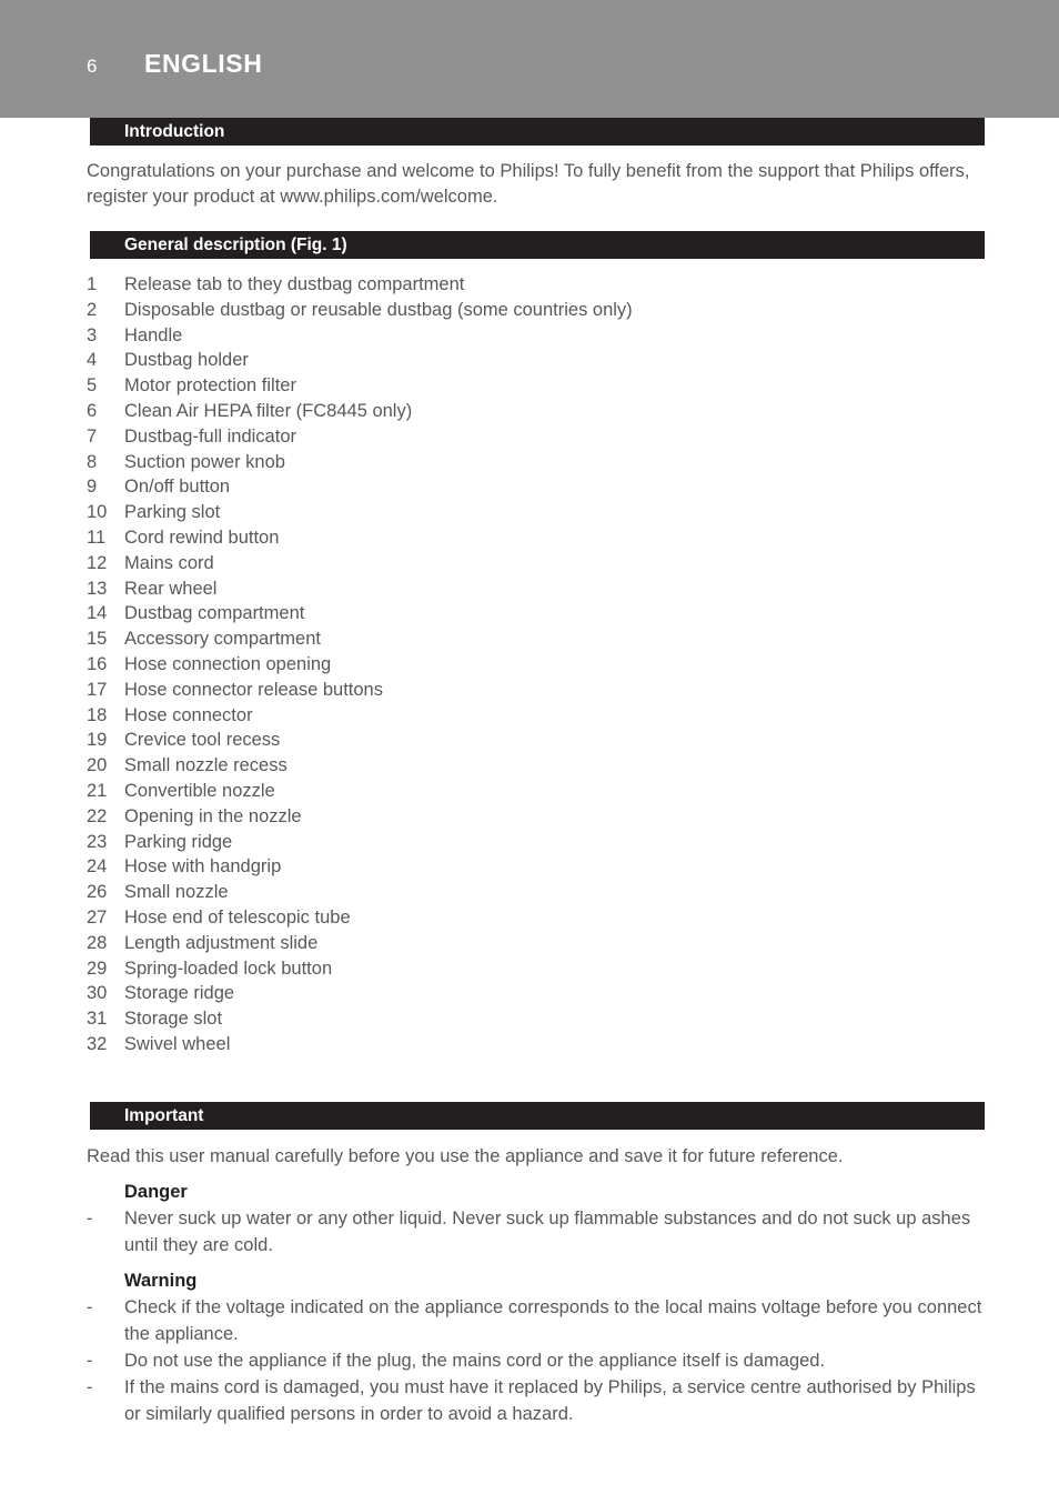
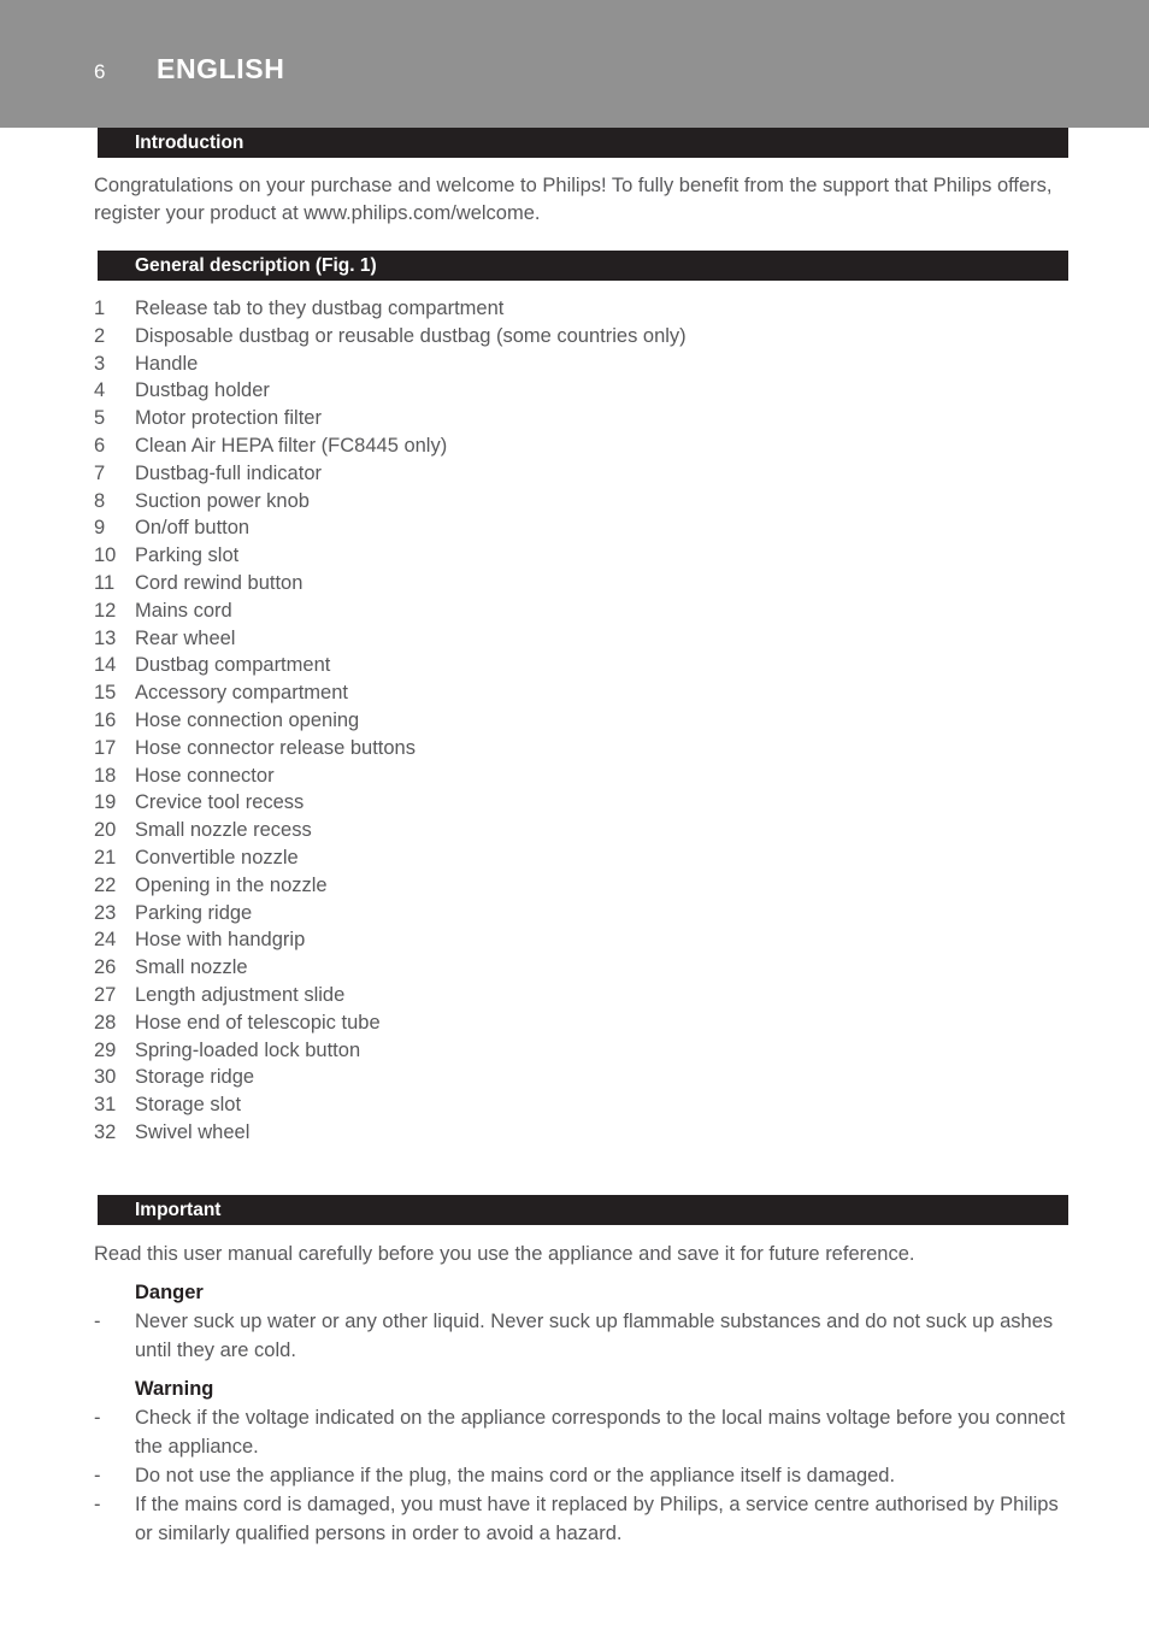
  6
  ENGLISH
  Introduction
  Congratulations on your purchase and welcome to Philips! To fully benefit from the support that Philips offers, register your product at www.philips.com/welcome.
  General description (Fig. 1)
  1
  Release tab to they dustbag compartment
  2
  Disposable dustbag or reusable dustbag (some countries only)
  3
  Handle
  4
  Dustbag holder
  5
  Motor protection filter
  6
  Clean Air HEPA filter (FC8445 only)
  7
  Dustbag-full indicator
  8
  Suction power knob
  9
  On/off button
  10
  Parking slot
  11
  Cord rewind button
  12
  Mains cord
  13
  Rear wheel
  14
  Dustbag compartment
  15
  Accessory compartment
  16
  Hose connection opening
  17
  Hose connector release buttons
  18
  Hose connector
  19
  Crevice tool recess
  20
  Small nozzle recess
  21
  Convertible nozzle
  22
  Opening in the nozzle
  23
  Parking ridge
  24
  Hose with handgrip
  26
  Small nozzle
  27
- Hose end of telescopic tube
+ Length adjustment slide
  28
- Length adjustment slide
+ Hose end of telescopic tube
  29
  Spring-loaded lock button
  30
  Storage ridge
  31
  Storage slot
  32
  Swivel wheel
  Important
  Read this user manual carefully before you use the appliance and save it for future reference.
  Danger
  -
  Never suck up water or any other liquid. Never suck up flammable substances and do not suck up ashes until they are cold.
  Warning
  -
  Check if the voltage indicated on the appliance corresponds to the local mains voltage before you connect the appliance.
  -
  Do not use the appliance if the plug, the mains cord or the appliance itself is damaged.
  -
  If the mains cord is damaged, you must have it replaced by Philips, a service centre authorised by Philips or similarly qualified persons in order to avoid a hazard.
